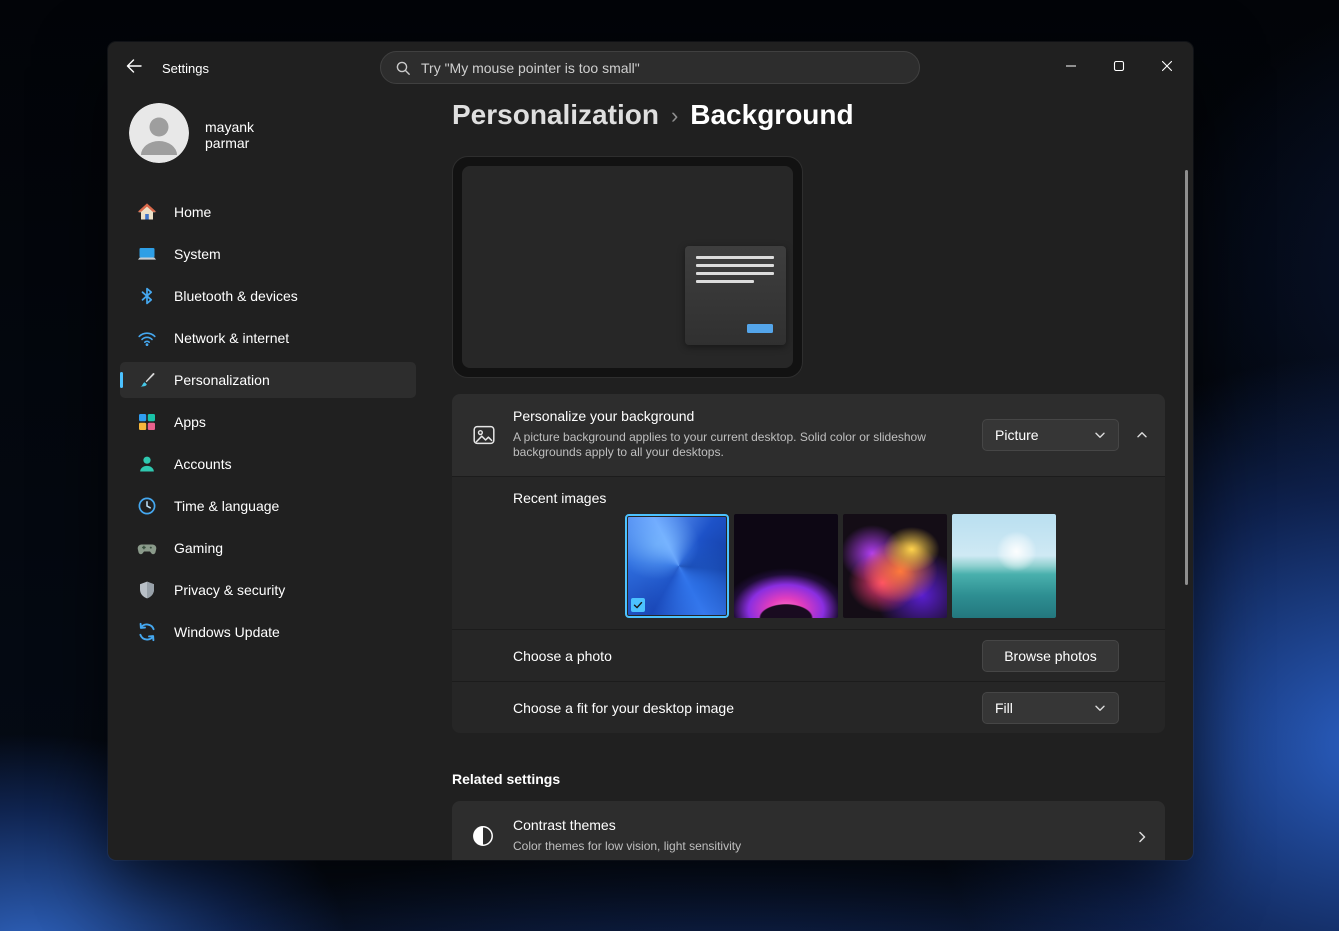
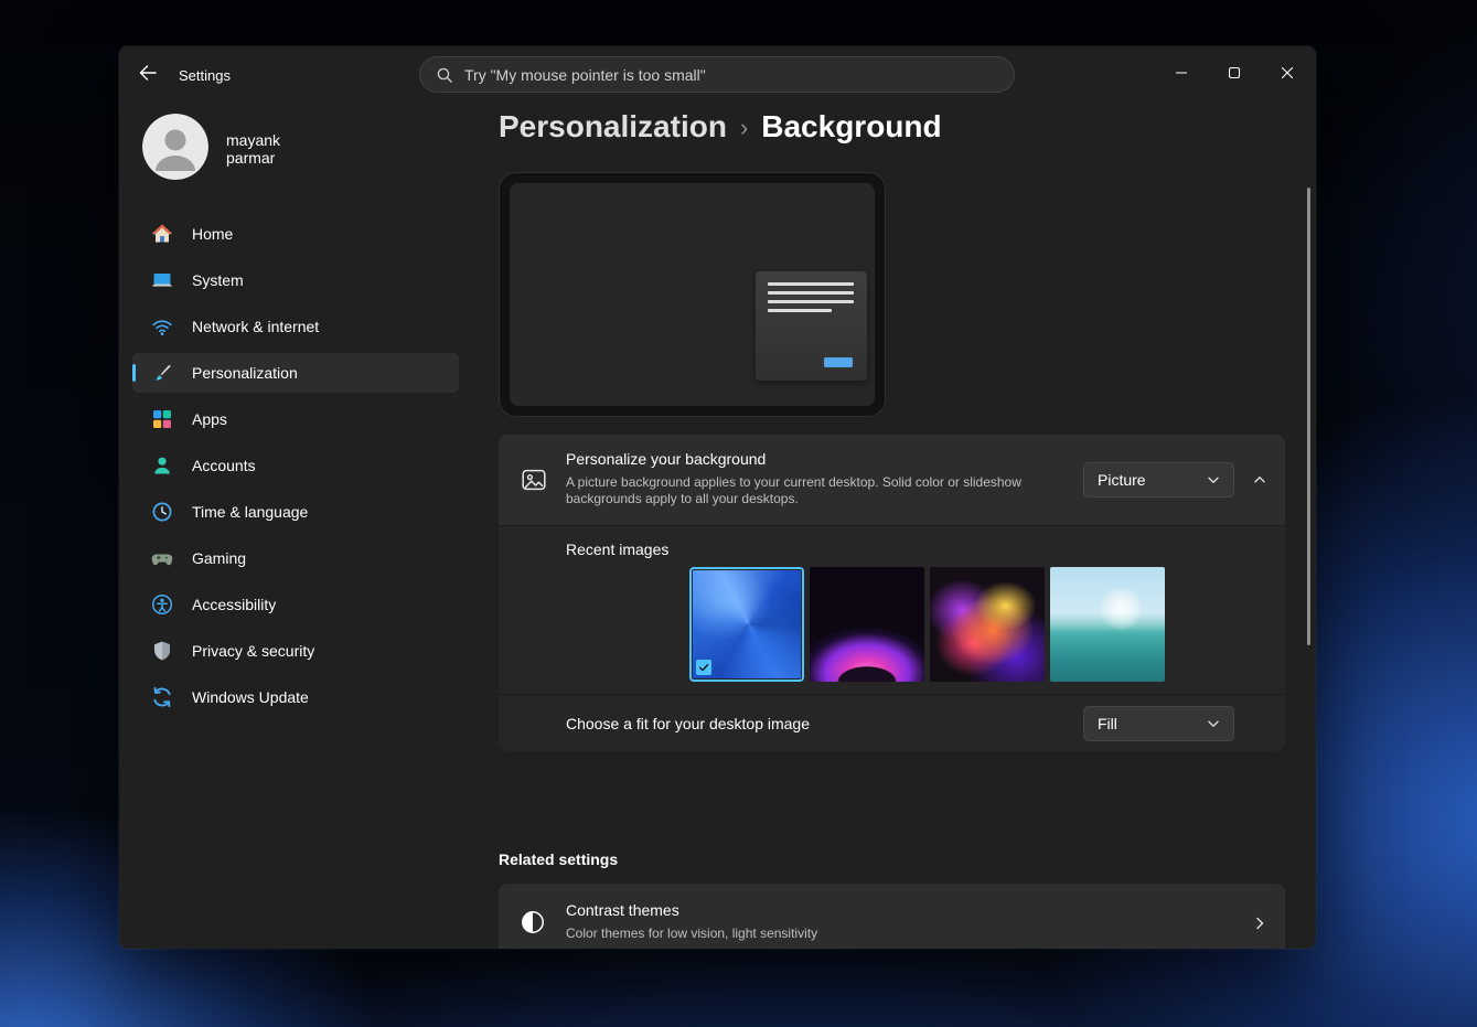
  Settings
  Try "My mouse pointer is too small"
  mayank parmar
  Home
  System
- Bluetooth & devices
  Network & internet
  Personalization
  Apps
  Accounts
  Time & language
  Gaming
+ Accessibility
  Privacy & security
  Windows Update
  Personalization
  ›
  Background
  Personalize your background
  A picture background applies to your current desktop. Solid color or slideshow backgrounds apply to all your desktops.
  Picture
  Recent images
- Choose a photo
- Browse photos
  Choose a fit for your desktop image
  Fill
  Related settings
  Contrast themes
  Color themes for low vision, light sensitivity
